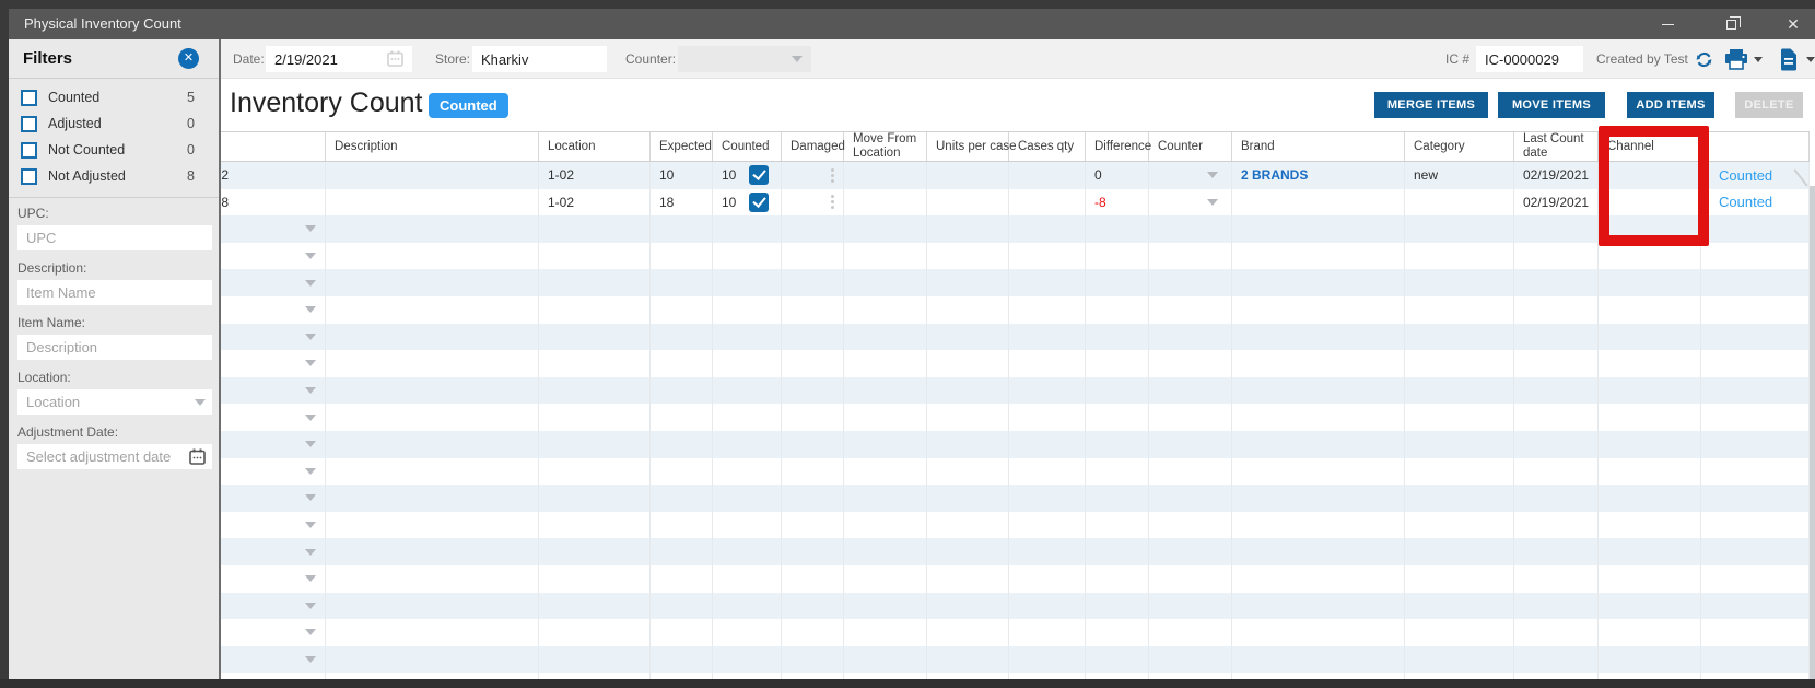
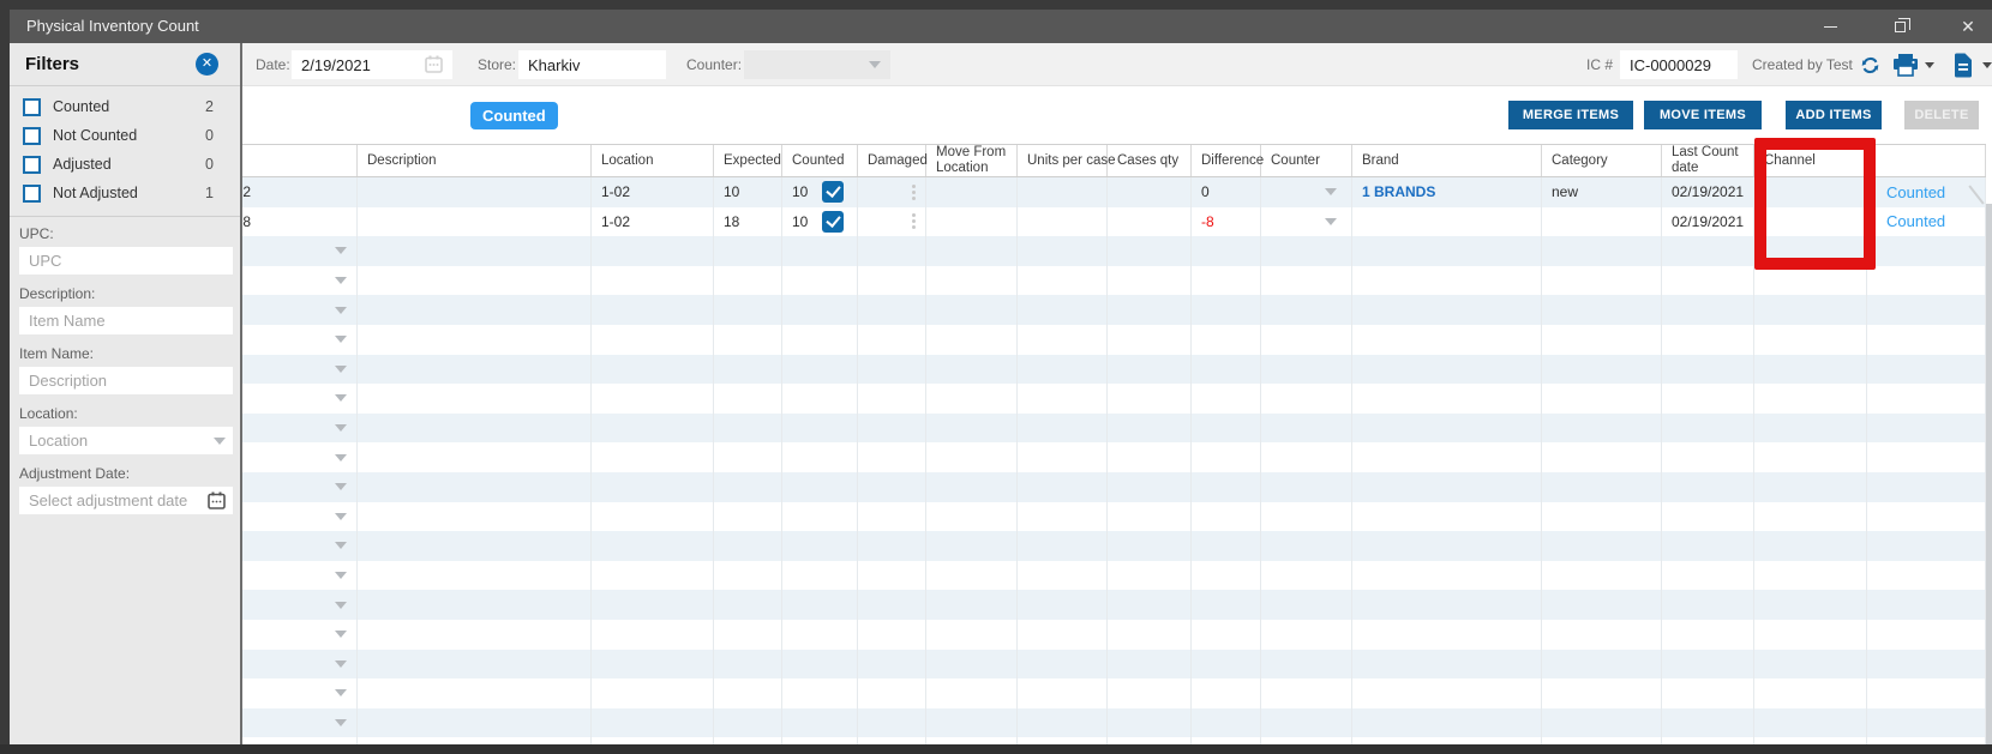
  Physical Inventory Count
  ✕
  Date:
  2/19/2021
  Store:
  Kharkiv
  Counter:
  IC #
  IC-0000029
  Created by Test
- Inventory Count
  Counted
  MERGE ITEMS
  MOVE ITEMS
  ADD ITEMS
  DELETE
  Description
  Location
  Expected
  Counted
  Damaged
  Move From Location
  Units per cas
  Cases qty
  Difference
  Counter
  Brand
  Category
  Last Count date
  Channel
  1-02
  10
  10
  0
- 2 BRANDS
+ 1 BRANDS
  new
  02/19/2021
  Counted
  1-02
  18
  10
  -8
  02/19/2021
  Counted
  Filters
  ✕
  Counted
- 5
+ 2
- Adjusted
+ Not Counted
  0
- Not Counted
+ Adjusted
  0
  Not Adjusted
- 8
+ 1
  UPC:
  UPC
  Description:
  Item Name
  Item Name:
  Description
  Location:
  Location
  Adjustment Date:
  Select adjustment date
